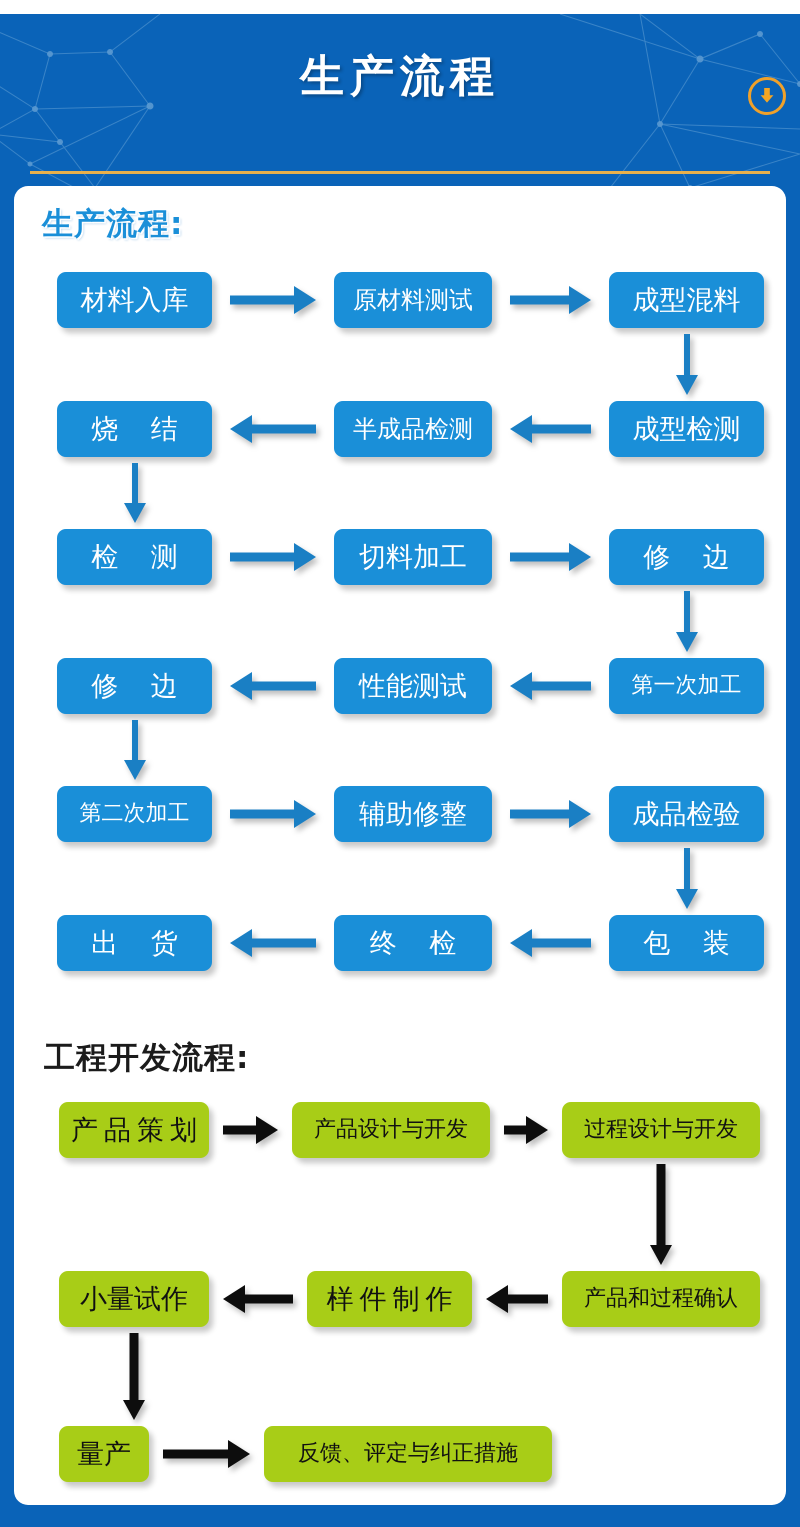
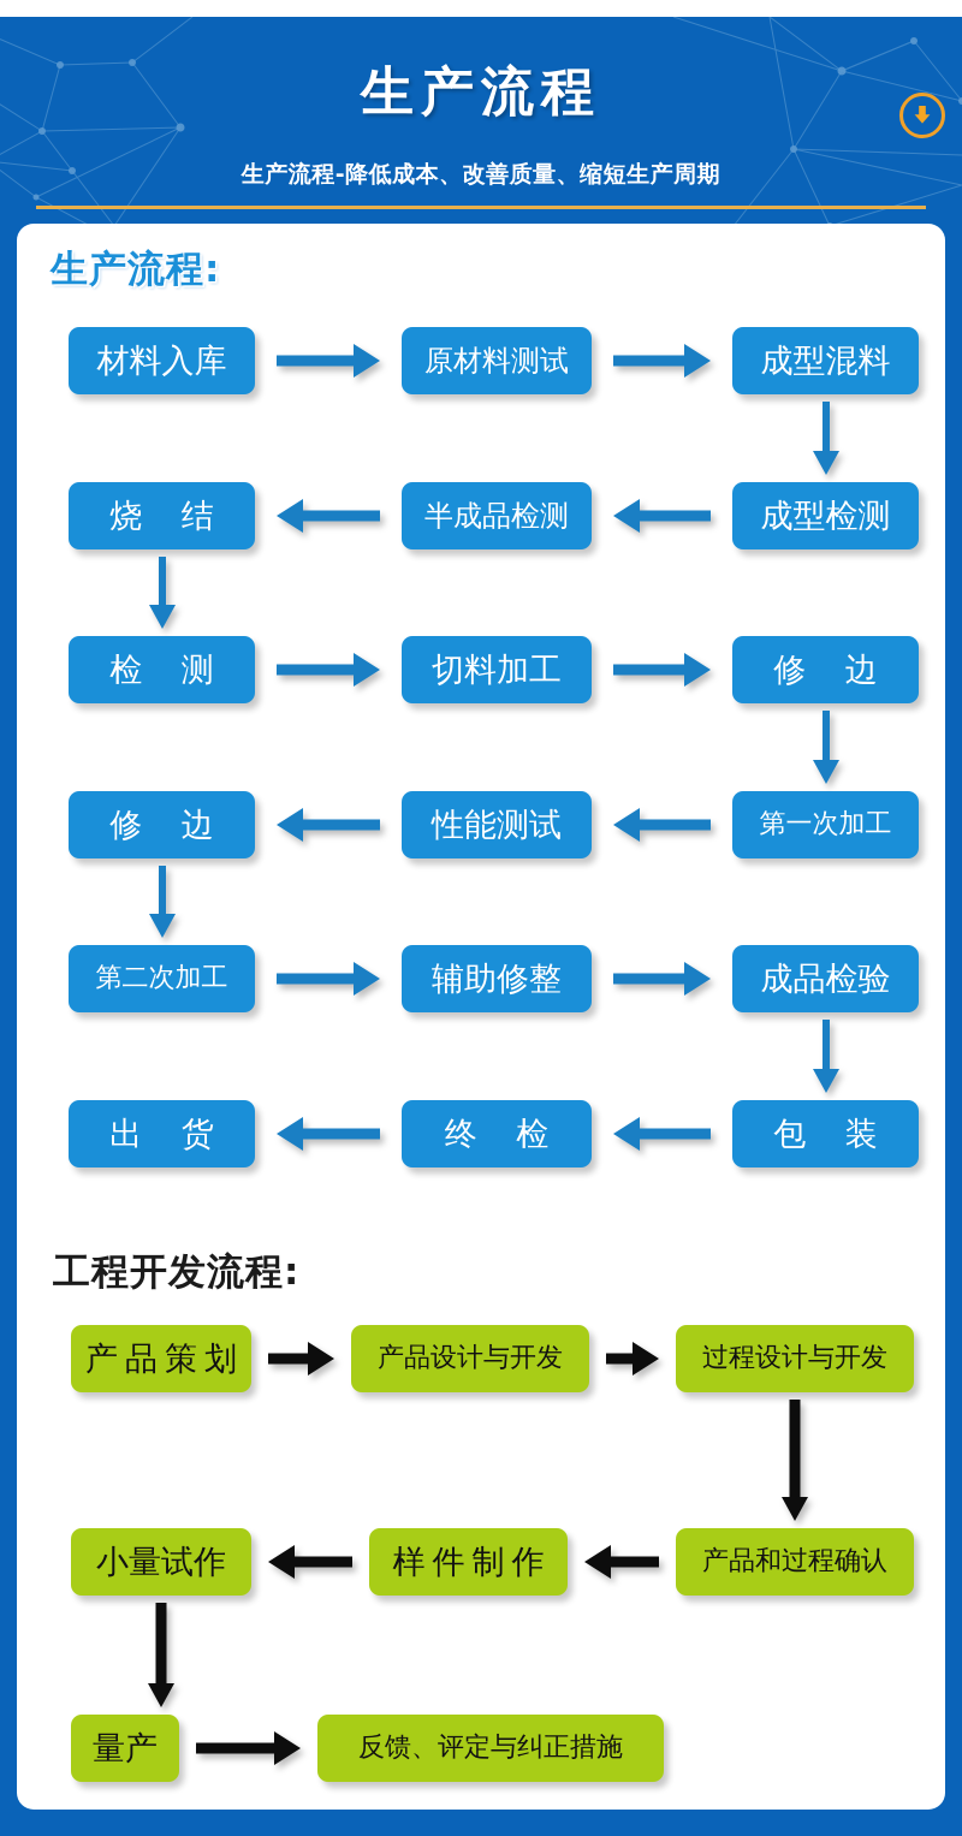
  生产流程
+ 生产流程-降低成本、改善质量、缩短生产周期
  生产流程:
  材料入库
  原材料测试
  成型混料
  烧 结
  半成品检测
  成型检测
  检 测
  切料加工
  修 边
  修 边
  性能测试
  第一次加工
  第二次加工
  辅助修整
  成品检验
  出 货
  终 检
  包 装
  工程开发流程:
  产品策划
  产品设计与开发
  过程设计与开发
  小量试作
  样件制作
  产品和过程确认
  量产
  反馈、评定与纠正措施
